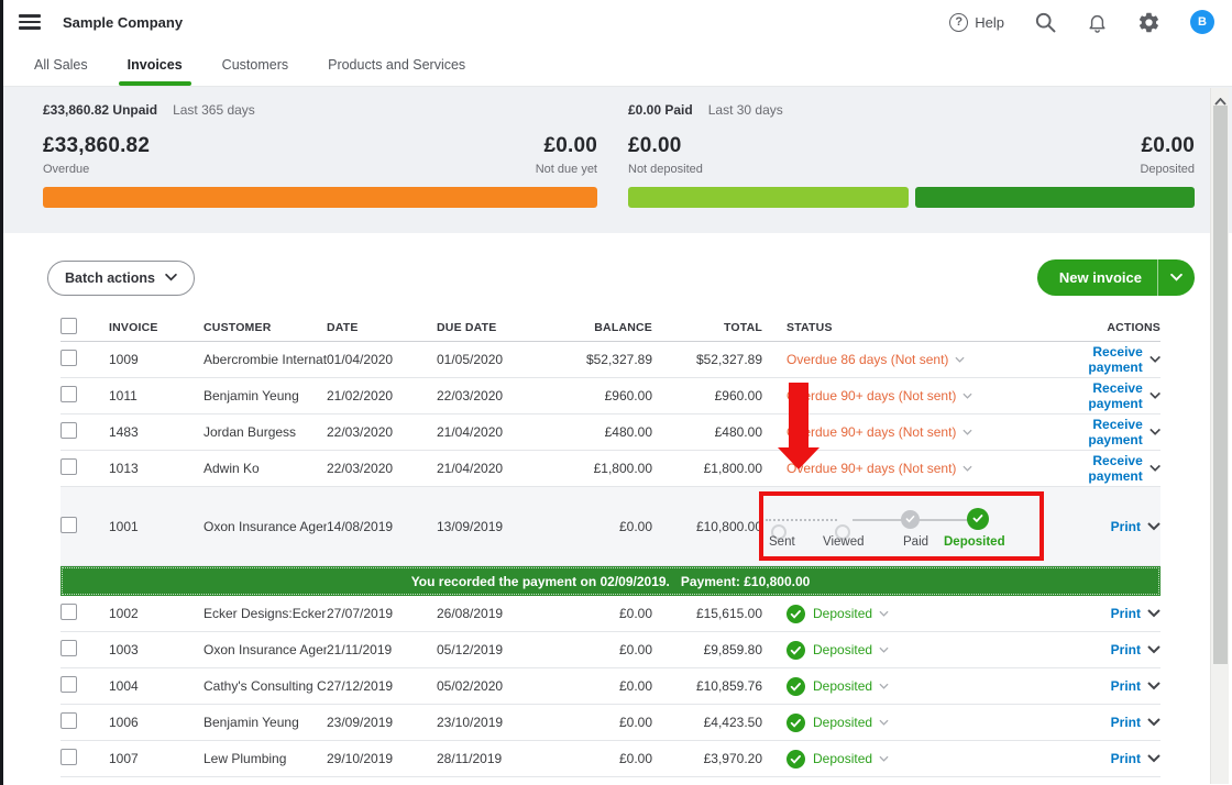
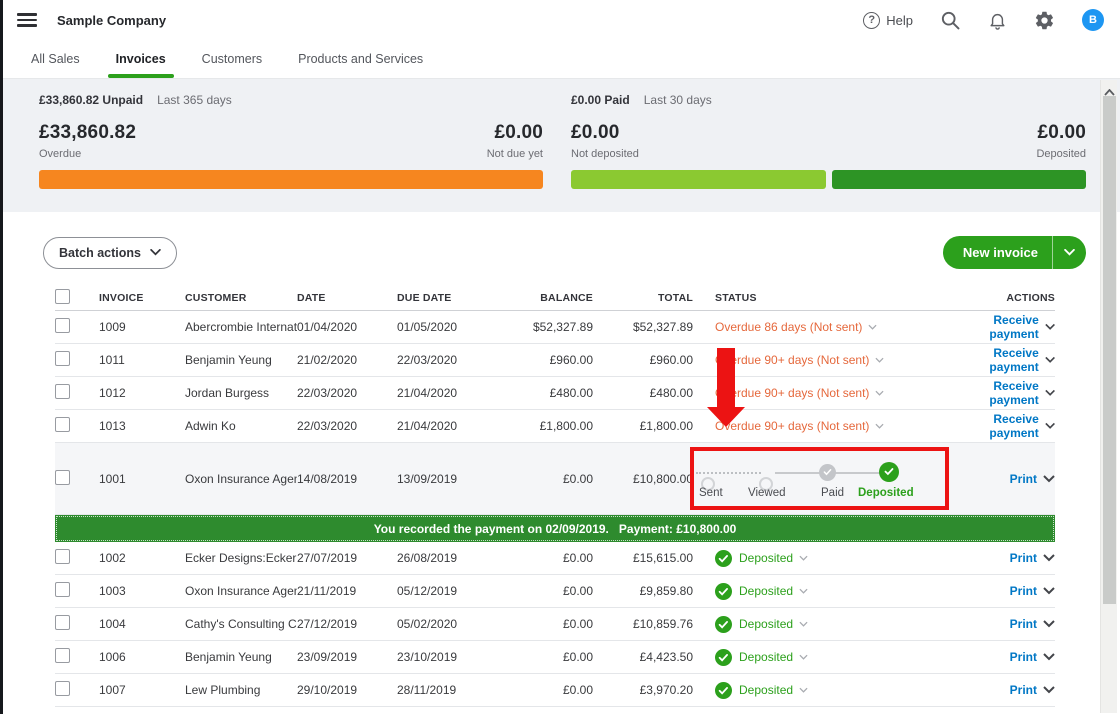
  Sample Company
  ?
  Help
  B
  All Sales
  Invoices
  Customers
  Products and Services
  £33,860.82 Unpaid
  Last 365 days
  £33,860.82
  Overdue
  £0.00
  Not due yet
  £0.00 Paid
  Last 30 days
  £0.00
  Not deposited
  £0.00
  Deposited
  Batch actions
  New invoice
  INVOICE
  CUSTOMER
  DATE
  DUE DATE
  BALANCE
  TOTAL
  STATUS
  ACTIONS
  1009
  Abercrombie Internat
  01/04/2020
  01/05/2020
  $52,327.89
  $52,327.89
  Overdue 86 days (Not sent)
  Receive payment
  1011
  Benjamin Yeung
  21/02/2020
  22/03/2020
  £960.00
  £960.00
  rdue 90+ days (Not sent)
  Receive payment
- 1483
+ 1012
  Jordan Burgess
  22/03/2020
  21/04/2020
  £480.00
  £480.00
  rdue 90+ days (Not sent)
  Receive payment
  1013
  Adwin Ko
  22/03/2020
  21/04/2020
  £1,800.00
  £1,800.00
  Overdue 90+ days (Not sent)
  Receive payment
  1001
  Oxon Insurance Age
  14/08/2019
  13/09/2019
  £0.00
  £10,800.00
  Sent
  Viewed
  Paid
  Deposited
  Print
  You recorded the payment on 02/09/2019. Payment: £10,800.00
  1002
  Ecker Designs:Ecker
  27/07/2019
  26/08/2019
  £0.00
  £15,615.00
  Deposited
  Print
  1003
  Oxon Insurance Age
  21/11/2019
  05/12/2019
  £0.00
  £9,859.80
  Deposited
  Print
  1004
  Cathy's Consulting C
  27/12/2019
  05/02/2020
  £0.00
  £10,859.76
  Deposited
  Print
  1006
  Benjamin Yeung
  23/09/2019
  23/10/2019
  £0.00
  £4,423.50
  Deposited
  Print
  1007
  Lew Plumbing
  29/10/2019
  28/11/2019
  £0.00
  £3,970.20
  Deposited
  Print
